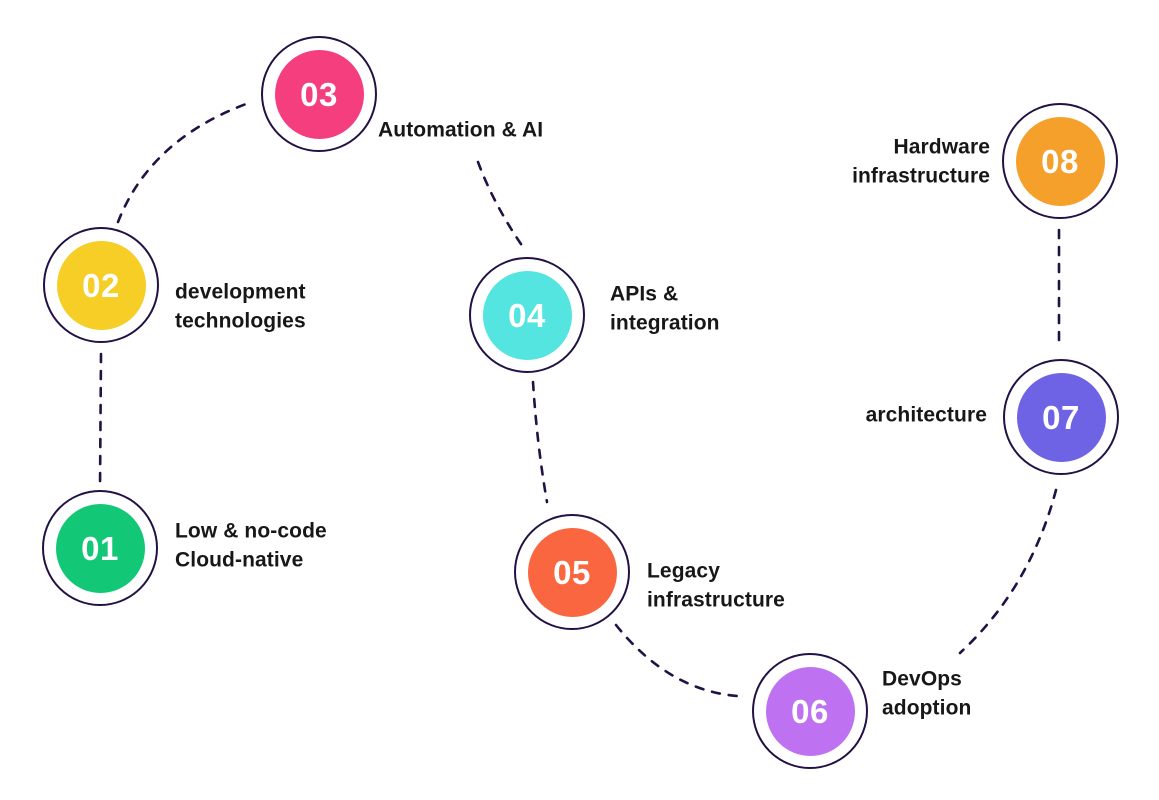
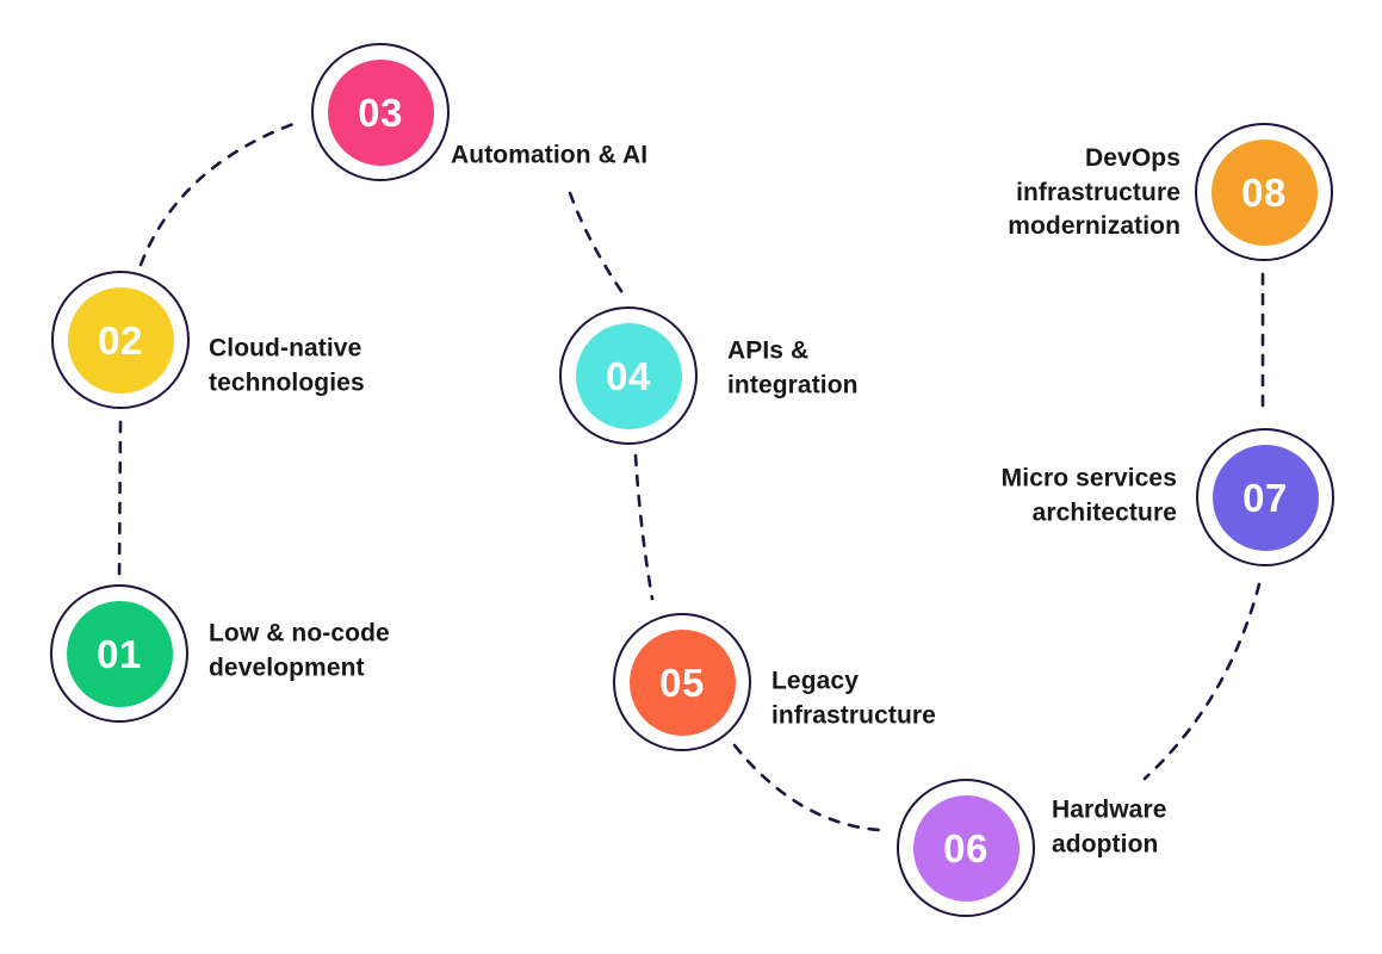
  01
  Low & no-code
- Cloud-native
+ development
  02
- development
+ Cloud-native
  technologies
  03
  Automation & AI
  04
  APIs &
  integration
  05
  Legacy
  infrastructure
  06
- DevOps
+ Hardware
  adoption
  07
+ Micro services
  architecture
  08
- Hardware
+ DevOps
  infrastructure
+ modernization
